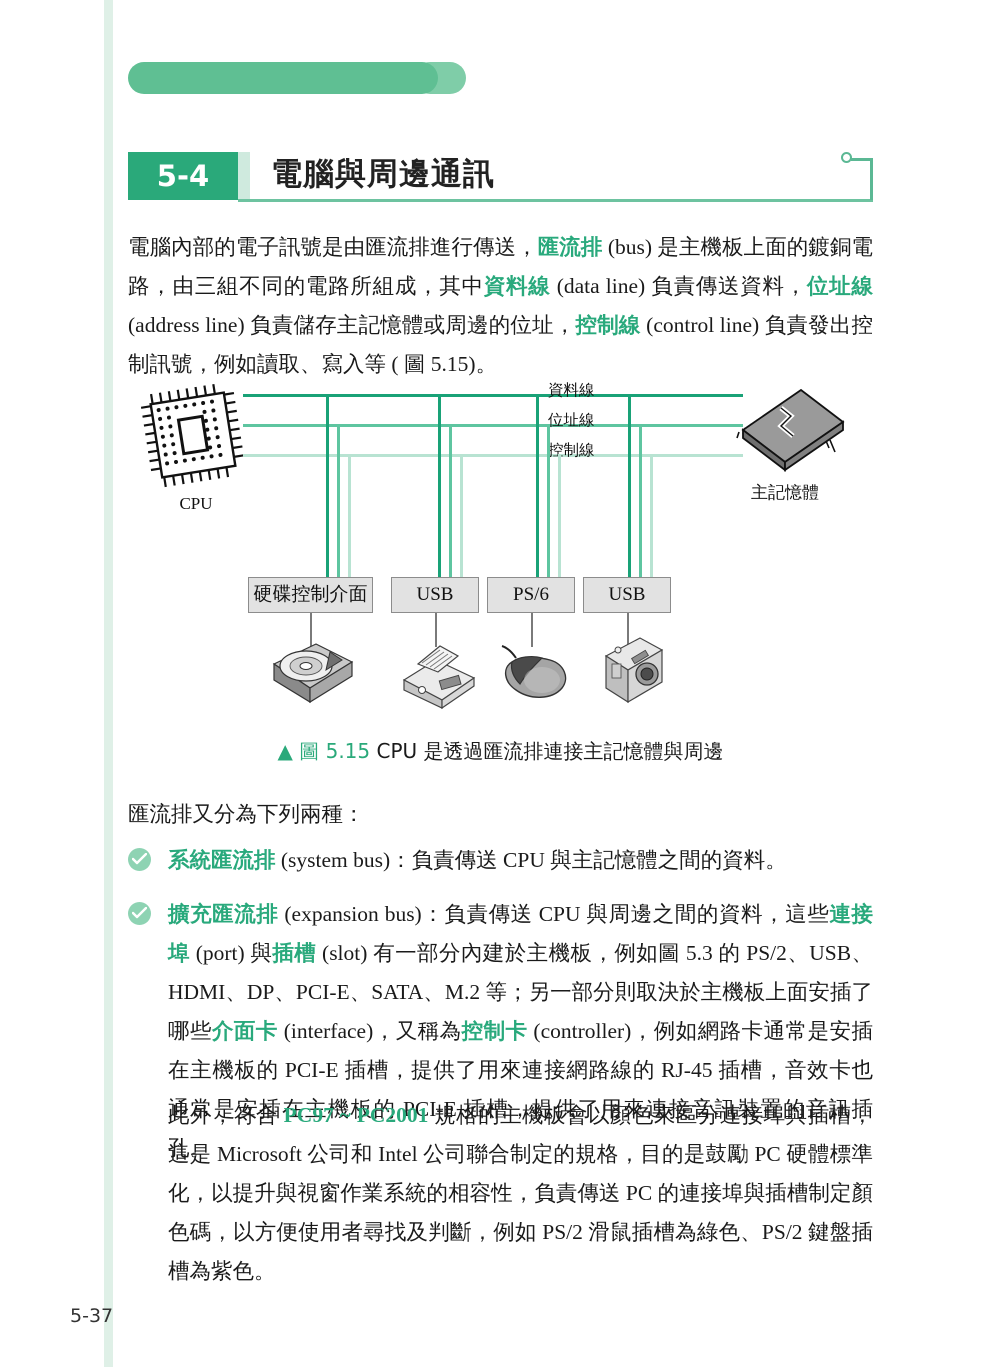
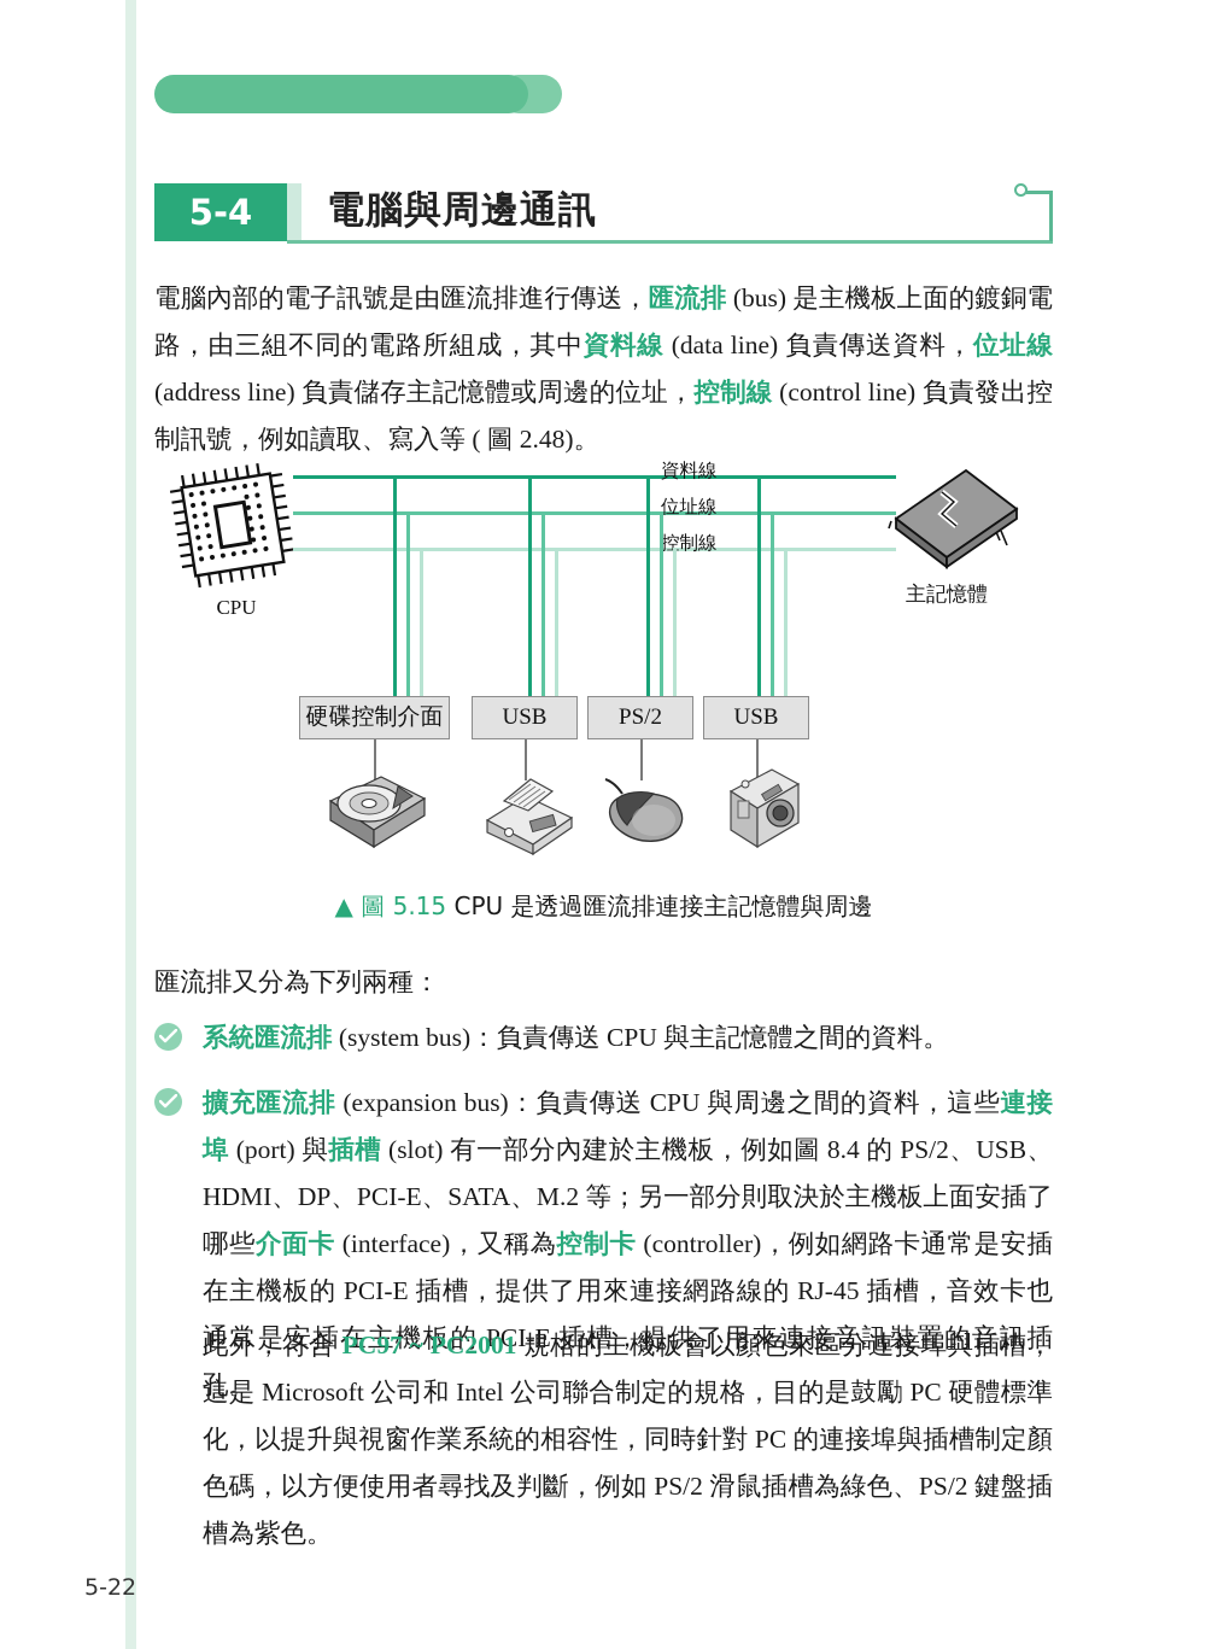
  5-4
  電腦與周邊通訊
- 電腦內部的電子訊號是由匯流排進行傳送，匯流排 (bus) 是主機板上面的鍍銅電路，由三組不同的電路所組成，其中資料線 (data line) 負責傳送資料，位址線 (address line) 負責儲存主記憶體或周邊的位址，控制線 (control line) 負責發出控制訊號，例如讀取、寫入等 ( 圖 5.15)。
+ 電腦內部的電子訊號是由匯流排進行傳送，匯流排 (bus) 是主機板上面的鍍銅電路，由三組不同的電路所組成，其中資料線 (data line) 負責傳送資料，位址線 (address line) 負責儲存主記憶體或周邊的位址，控制線 (control line) 負責發出控制訊號，例如讀取、寫入等 ( 圖 2.48)。
  CPU
  資料線
  位址線
  控制線
  主記憶體
  硬碟控制介面
  USB
- PS/6
+ PS/2
  USB
  ▲ 圖 5.15 CPU 是透過匯流排連接主記憶體與周邊
  匯流排又分為下列兩種：
  系統匯流排 (system bus)：負責傳送 CPU 與主記憶體之間的資料。
- 擴充匯流排 (expansion bus)：負責傳送 CPU 與周邊之間的資料，這些連接埠 (port) 與插槽 (slot) 有一部分內建於主機板，例如圖 5.3 的 PS/2、USB、HDMI、DP、PCI-E、SATA、M.2 等；另一部分則取決於主機板上面安插了哪些介面卡 (interface)，又稱為控制卡 (controller)，例如網路卡通常是安插在主機板的 PCI-E 插槽，提供了用來連接網路線的 RJ-45 插槽，音效卡也通常是安插在主機板的 PCI-E 插槽，提供了用來連接音訊裝置的音訊插孔。
+ 擴充匯流排 (expansion bus)：負責傳送 CPU 與周邊之間的資料，這些連接埠 (port) 與插槽 (slot) 有一部分內建於主機板，例如圖 8.4 的 PS/2、USB、HDMI、DP、PCI-E、SATA、M.2 等；另一部分則取決於主機板上面安插了哪些介面卡 (interface)，又稱為控制卡 (controller)，例如網路卡通常是安插在主機板的 PCI-E 插槽，提供了用來連接網路線的 RJ-45 插槽，音效卡也通常是安插在主機板的 PCI-E 插槽，提供了用來連接音訊裝置的音訊插孔。
- 此外，符合 PC97 ~ PC2001 規格的主機板會以顏色來區分連接埠與插槽，這是 Microsoft 公司和 Intel 公司聯合制定的規格，目的是鼓勵 PC 硬體標準化，以提升與視窗作業系統的相容性，負責傳送 PC 的連接埠與插槽制定顏色碼，以方便使用者尋找及判斷，例如 PS/2 滑鼠插槽為綠色、PS/2 鍵盤插槽為紫色。
+ 此外，符合 PC97 ~ PC2001 規格的主機板會以顏色來區分連接埠與插槽，這是 Microsoft 公司和 Intel 公司聯合制定的規格，目的是鼓勵 PC 硬體標準化，以提升與視窗作業系統的相容性，同時針對 PC 的連接埠與插槽制定顏色碼，以方便使用者尋找及判斷，例如 PS/2 滑鼠插槽為綠色、PS/2 鍵盤插槽為紫色。
- 5-37
+ 5-22
